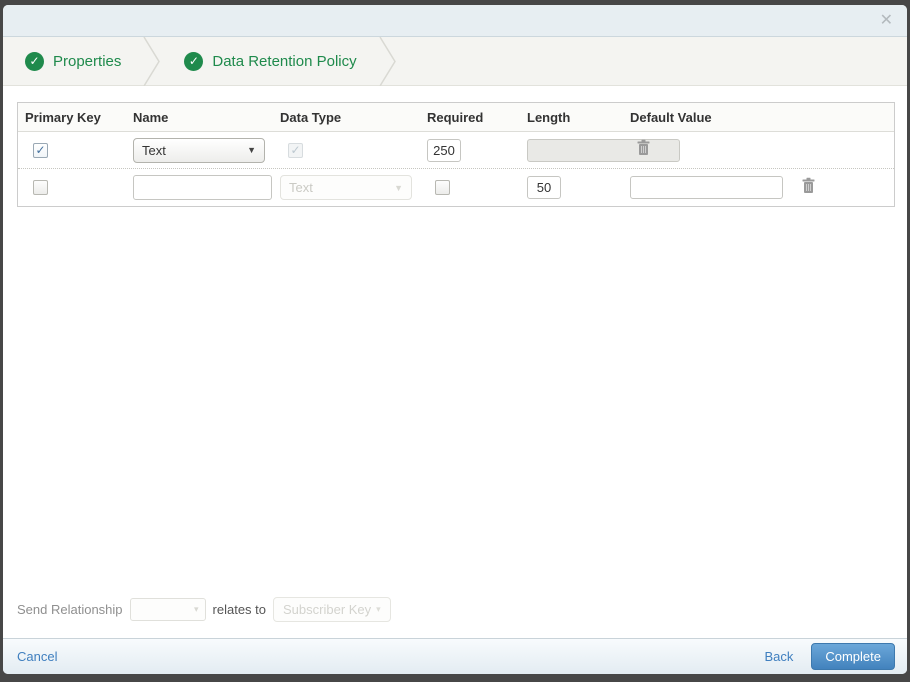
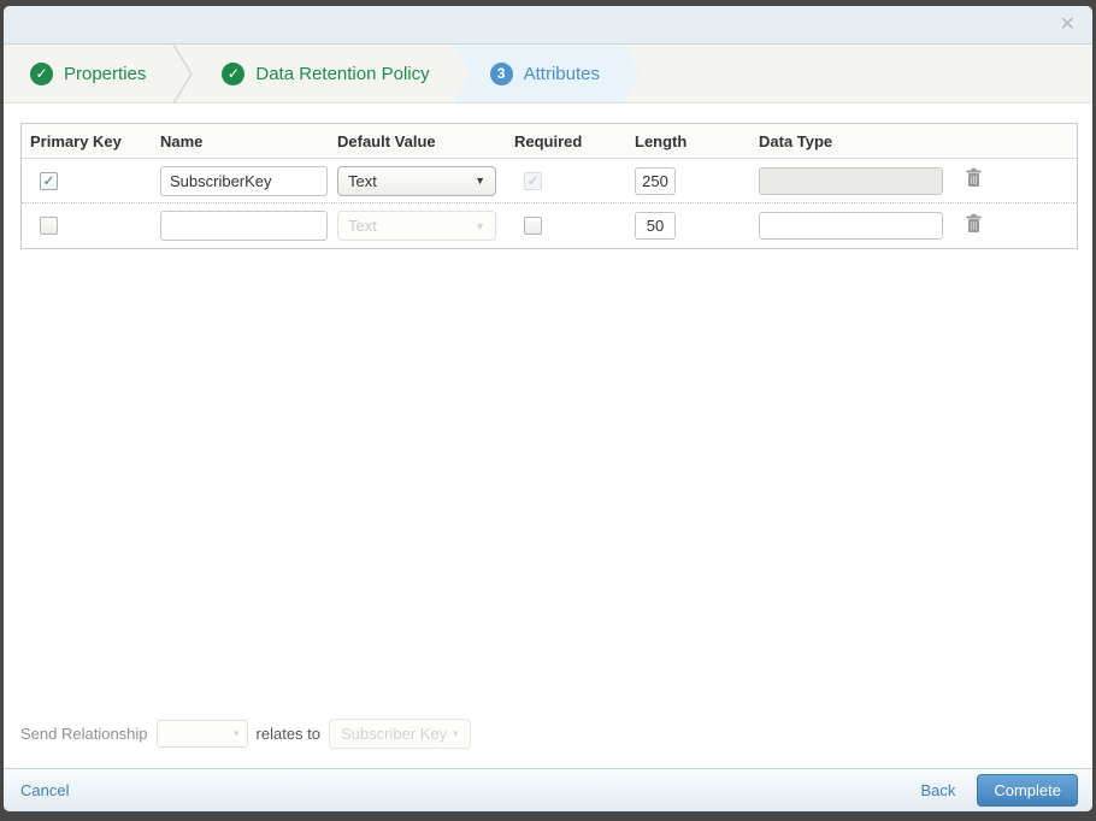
  ✕
  ✓
  Properties
  ✓
  Data Retention Policy
+ 3
+ Attributes
  Primary Key
  Name
- Data Type
+ Default Value
  Required
  Length
- Default Value
+ Data Type
  ✓
+ SubscriberKey
  Text
  ▼
  ✓
  250
  Text
  ▼
  50
  Send Relationship
  ▾
  relates to
  Subscriber Key
  ▾
  Cancel
  Back
  Complete
